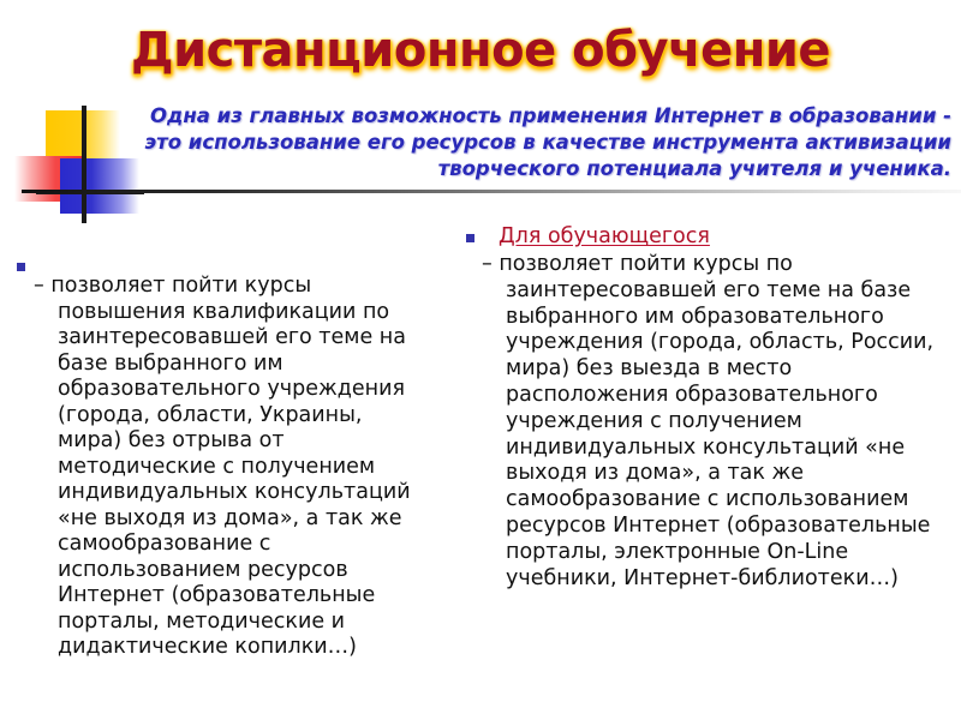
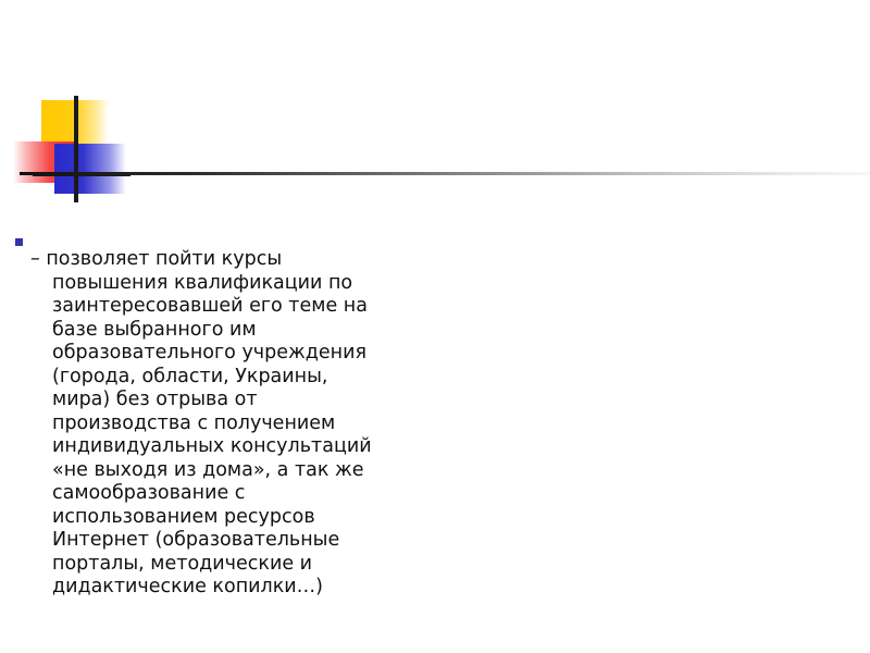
- Дистанционное обучение
- Одна из главных возможность применения Интернет в образовании - это использование его ресурсов в качестве инструмента активизации творческого потенциала учителя и ученика.
- – позволяет пойти курсы повышения квалификации по заинтересовавшей его теме на базе выбранного им образовательного учреждения (города, области, Украины, мира) без отрыва от методические с получением индивидуальных консультаций «не выходя из дома», а так же самообразование с использованием ресурсов Интернет (образовательные порталы, методические и дидактические копилки…)
+ – позволяет пойти курсы повышения квалификации по заинтересовавшей его теме на базе выбранного им образовательного учреждения (города, области, Украины, мира) без отрыва от производства с получением индивидуальных консультаций «не выходя из дома», а так же самообразование с использованием ресурсов Интернет (образовательные порталы, методические и дидактические копилки…)
- Для обучающегося
- – позволяет пойти курсы по заинтересовавшей его теме на базе выбранного им образовательного учреждения (города, область, России, мира) без выезда в место расположения образовательного учреждения с получением индивидуальных консультаций «не выходя из дома», а так же самообразование с использованием ресурсов Интернет (образовательные порталы, электронные On-Line учебники, Интернет-библиотеки…)
